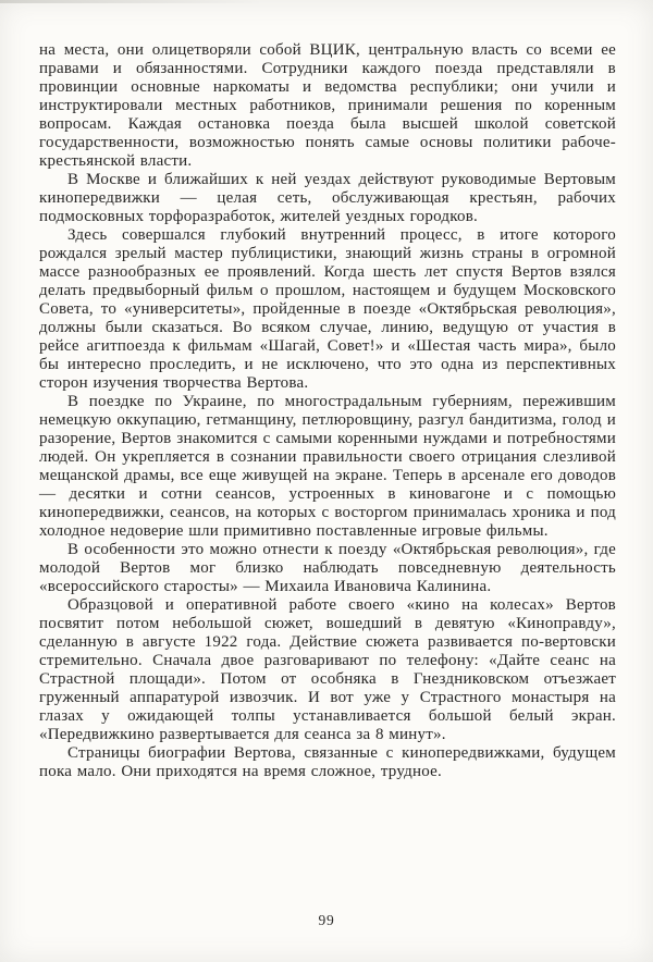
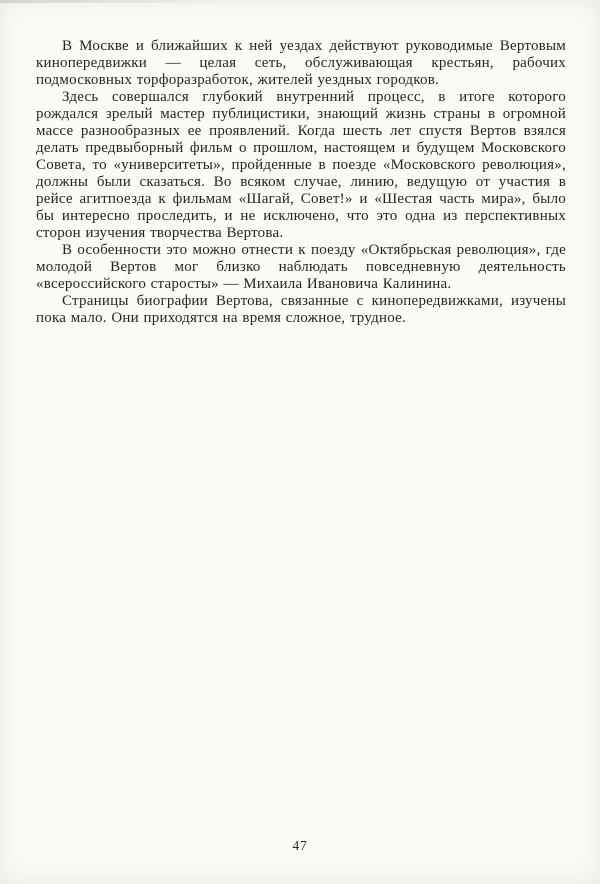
- на места, они олицетворяли собой ВЦИК, центральную власть со всеми ее правами и обязанностями. Сотрудники каждого поезда представляли в провинции основные наркоматы и ведомства республики; они учили и инструктировали местных работников, принимали решения по коренным вопросам. Каждая остановка поезда была высшей школой советской государственности, возможностью понять самые основы политики рабоче-крестьянской власти.
  В Москве и ближайших к ней уездах действуют руководимые Вертовым кинопередвижки — целая сеть, обслуживающая крестьян, рабочих подмосковных торфоразработок, жителей уездных городков.
- Здесь совершался глубокий внутренний процесс, в итоге которого рождался зрелый мастер публицистики, знающий жизнь страны в огромной массе разнообразных ее проявлений. Когда шесть лет спустя Вертов взялся делать предвыборный фильм о прошлом, настоящем и будущем Московского Совета, то «университеты», пройденные в поезде «Октябрьская революция», должны были сказаться. Во всяком случае, линию, ведущую от участия в рейсе агитпоезда к фильмам «Шагай, Совет!» и «Шестая часть мира», было бы интересно проследить, и не исключено, что это одна из перспективных сторон изучения творчества Вертова.
+ Здесь совершался глубокий внутренний процесс, в итоге которого рождался зрелый мастер публицистики, знающий жизнь страны в огромной массе разнообразных ее проявлений. Когда шесть лет спустя Вертов взялся делать предвыборный фильм о прошлом, настоящем и будущем Московского Совета, то «университеты», пройденные в поезде «Московского революция», должны были сказаться. Во всяком случае, линию, ведущую от участия в рейсе агитпоезда к фильмам «Шагай, Совет!» и «Шестая часть мира», было бы интересно проследить, и не исключено, что это одна из перспективных сторон изучения творчества Вертова.
- В поездке по Украине, по многострадальным губерниям, пережившим немецкую оккупацию, гетманщину, петлюровщину, разгул бандитизма, голод и разорение, Вертов знакомится с самыми коренными нуждами и потребностями людей. Он укрепляется в сознании правильности своего отрицания слезливой мещанской драмы, все еще живущей на экране. Теперь в арсенале его доводов — десятки и сотни сеансов, устроенных в киновагоне и с помощью кинопередвижки, сеансов, на которых с восторгом принималась хроника и под холодное недоверие шли примитивно поставленные игровые фильмы.
  В особенности это можно отнести к поезду «Октябрьская революция», где молодой Вертов мог близко наблюдать повседневную деятельность «всероссийского старосты» — Михаила Ивановича Калинина.
- Образцовой и оперативной работе своего «кино на колесах» Вертов посвятит потом небольшой сюжет, вошедший в девятую «Киноправду», сделанную в августе 1922 года. Действие сюжета развивается по-вертовски стремительно. Сначала двое разговаривают по телефону: «Дайте сеанс на Страстной площади». Потом от особняка в Гнездниковском отъезжает груженный аппаратурой извозчик. И вот уже у Страстного монастыря на глазах у ожидающей толпы устанавливается большой белый экран. «Передвижкино развертывается для сеанса за 8 минут».
- Страницы биографии Вертова, связанные с кинопередвижками, будущем пока мало. Они приходятся на время сложное, трудное.
+ Страницы биографии Вертова, связанные с кинопередвижками, изучены пока мало. Они приходятся на время сложное, трудное.
- 99
+ 47
